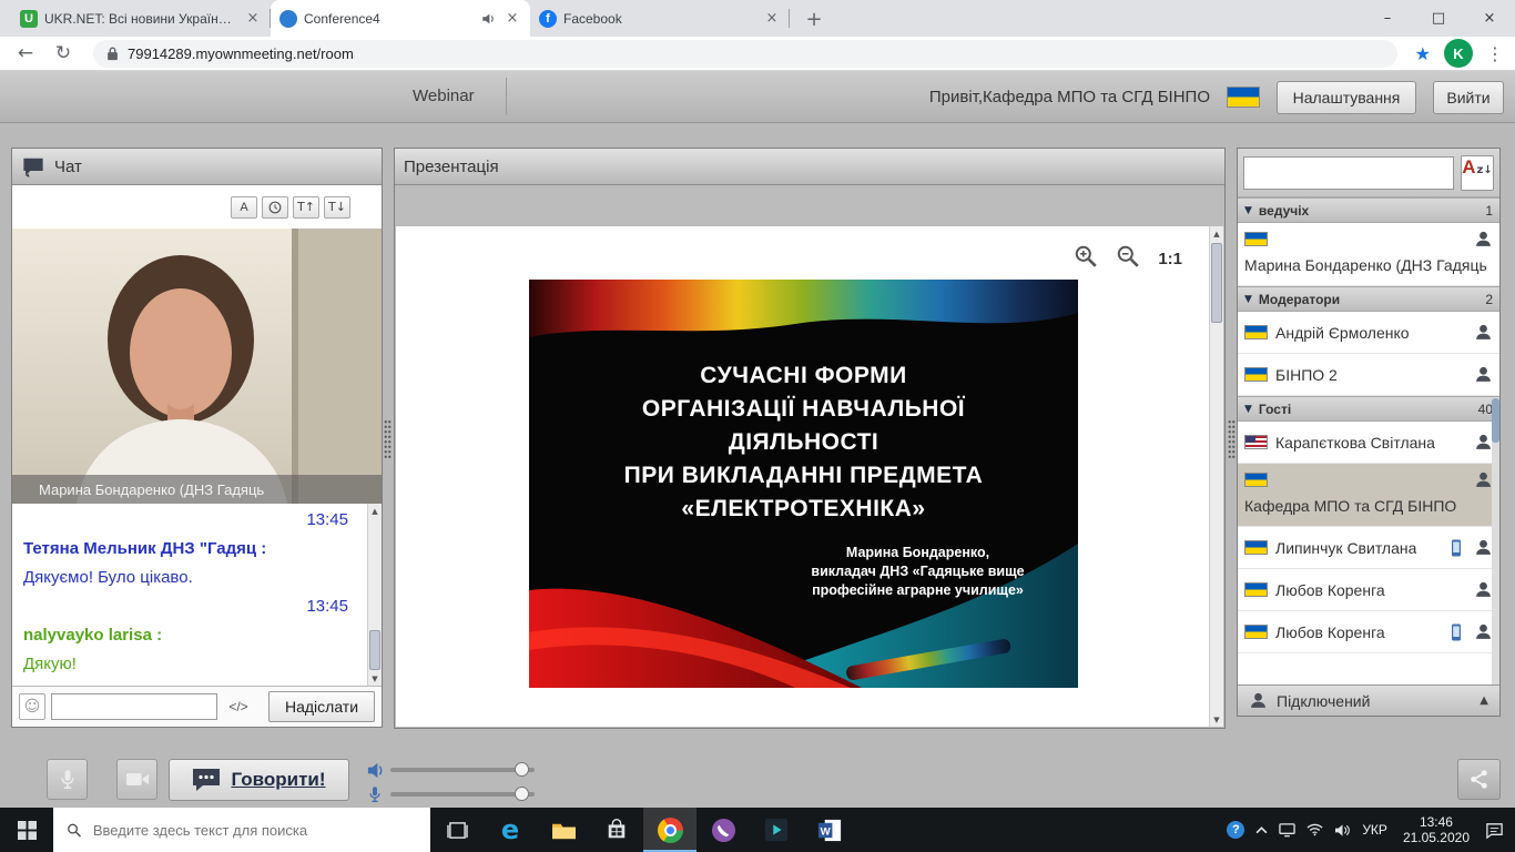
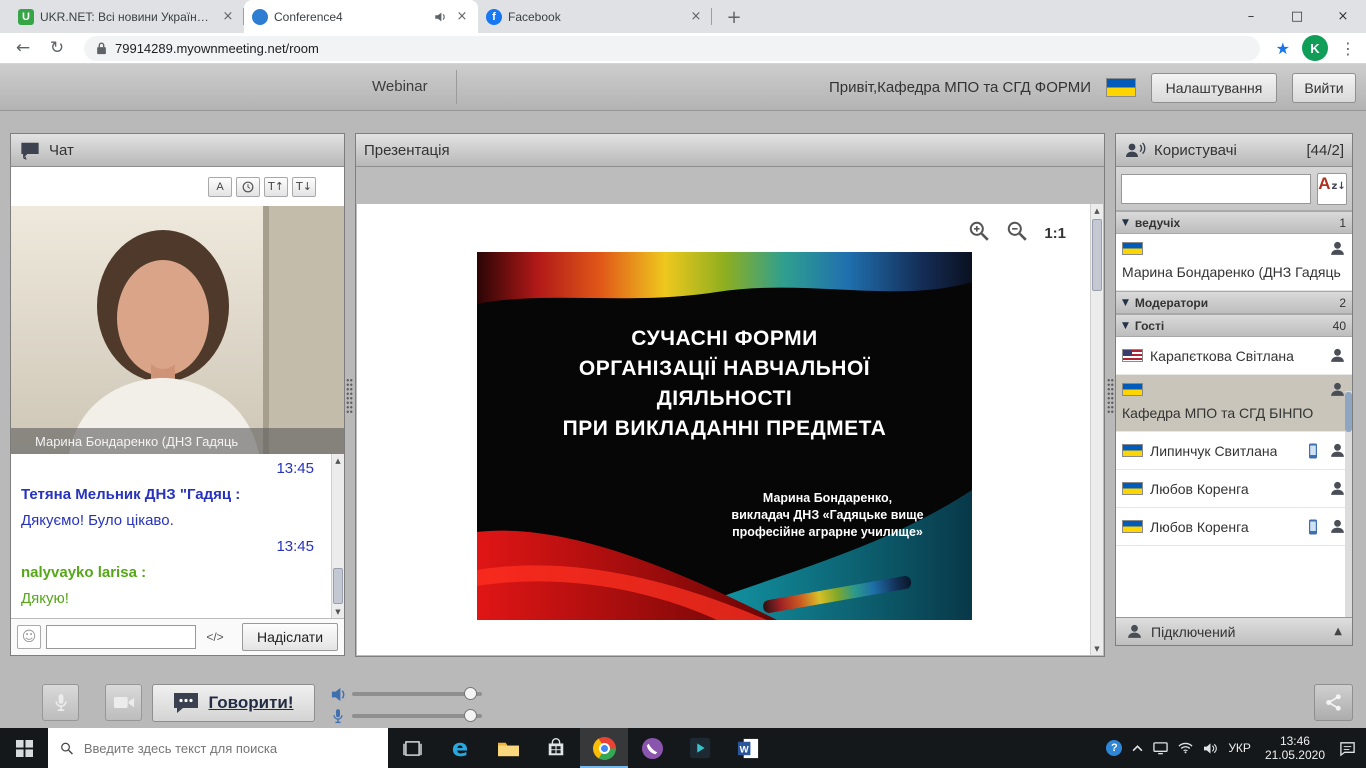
  U
  UKR.NET: Всі новини України, о
  ×
  Conference4
  ×
  f
  Facebook
  ×
  +
  –
  □
  ×
  ←
  ↻
  79914289.myownmeeting.net/room
  ★
  K
  ⋮
  Webinar
- Привіт,Кафедра МПО та СГД БІНПО
+ Привіт,Кафедра МПО та СГД ФОРМИ
  Налаштування
  Вийти
  Чат
  A
  T↑
  T↓
  Марина Бондаренко (ДНЗ Гадяць
  13:45
  Тетяна Мельник ДНЗ "Гадяц :
  Дякуємо! Було цікаво.
  13:45
  nalyvayko larisa :
  Дякую!
  ▲
  ▼
  ☺
  </>
  Надіслати
  Презентація
  1:1
  СУЧАСНІ ФОРМИ
  ОРГАНІЗАЦІЇ НАВЧАЛЬНОЇ
  ДІЯЛЬНОСТІ
  ПРИ ВИКЛАДАННІ ПРЕДМЕТА
- «ЕЛЕКТРОТЕХНІКА»
  Марина Бондаренко,
  викладач ДНЗ «Гадяцьке вище
  професійне аграрне училище»
  ▲
  ▼
+ Користувачі
+ [44/2]
  A
  z↓
  ▼
  ведучіх
  1
  Марина Бондаренко (ДНЗ Гадяць
  ▼
  Модератори
  2
- Андрій Єрмоленко
- БІНПО 2
  ▼
  Гості
  40
  Карапєткова Світлана
  Кафедра МПО та СГД БІНПО
  Липинчук Свитлана
  Любов Коренга
  Любов Коренга
  Підключений
  ▲
  Говорити!
  Введите здесь текст для поиска
  e
  W
  ?
  УКР
  13:46
  21.05.2020
